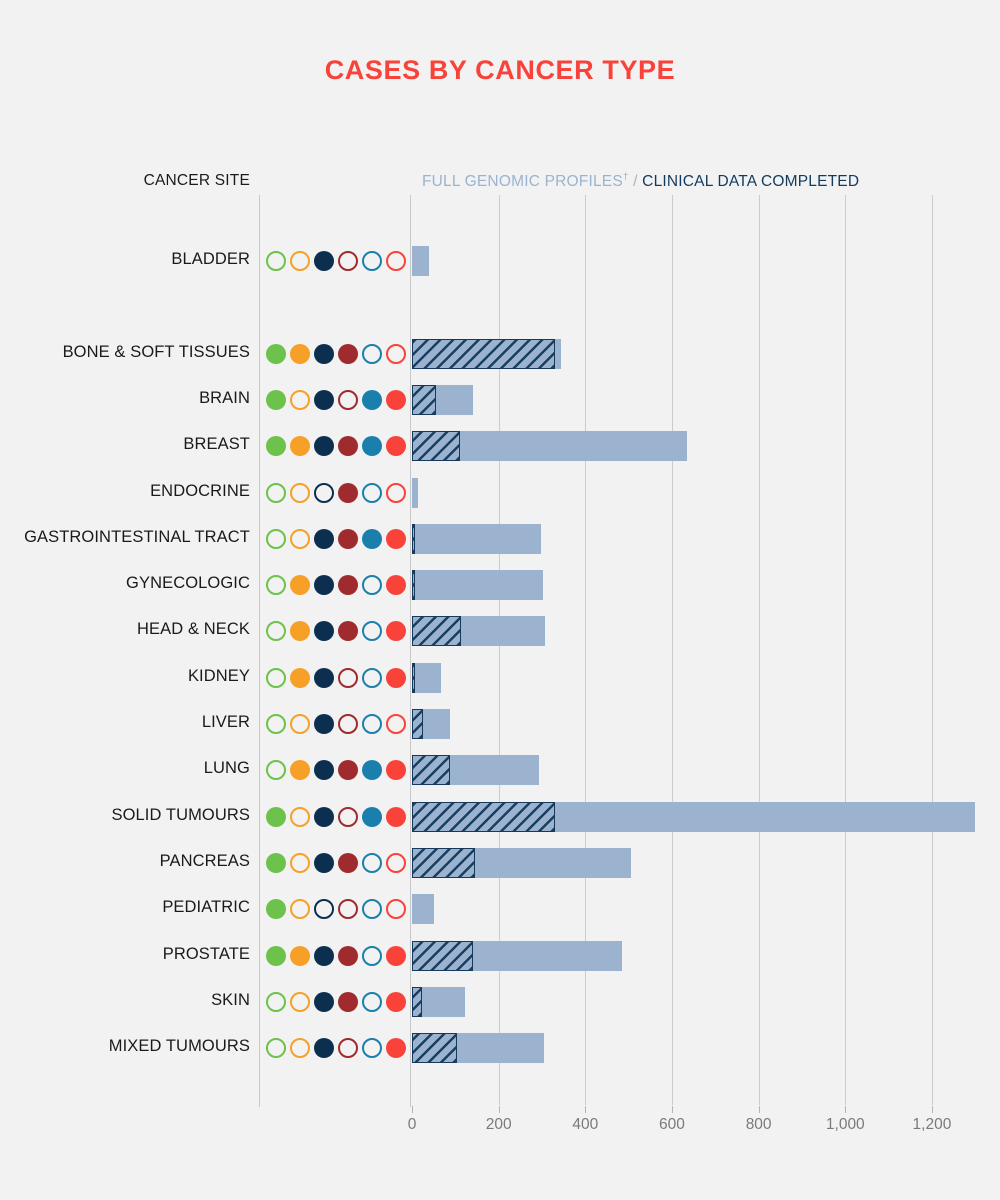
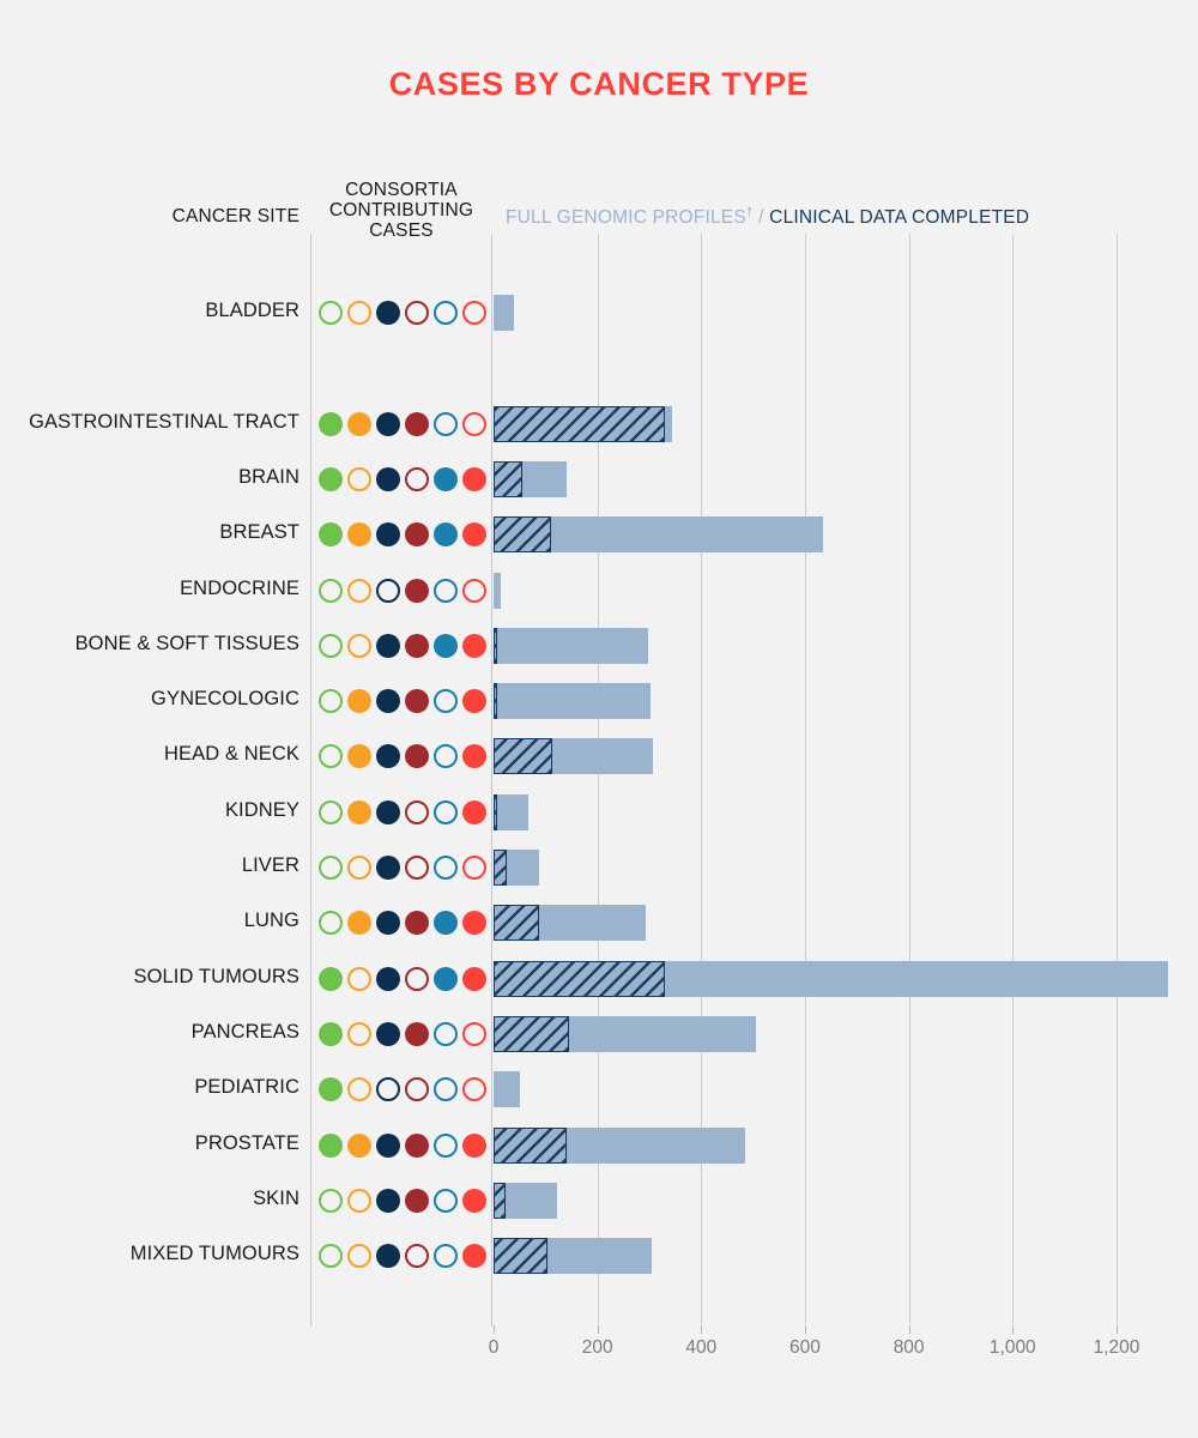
  CASES BY CANCER TYPE
  CANCER SITE
+ CONSORTIA
+ CONTRIBUTING
+ CASES
  FULL GENOMIC PROFILES† / CLINICAL DATA COMPLETED
  0
  200
  400
  600
  800
  1,000
  1,200
  BLADDER
- BONE & SOFT TISSUES
+ GASTROINTESTINAL TRACT
  BRAIN
  BREAST
  ENDOCRINE
- GASTROINTESTINAL TRACT
+ BONE & SOFT TISSUES
  GYNECOLOGIC
  HEAD & NECK
  KIDNEY
  LIVER
  LUNG
  SOLID TUMOURS
  PANCREAS
  PEDIATRIC
  PROSTATE
  SKIN
  MIXED TUMOURS
